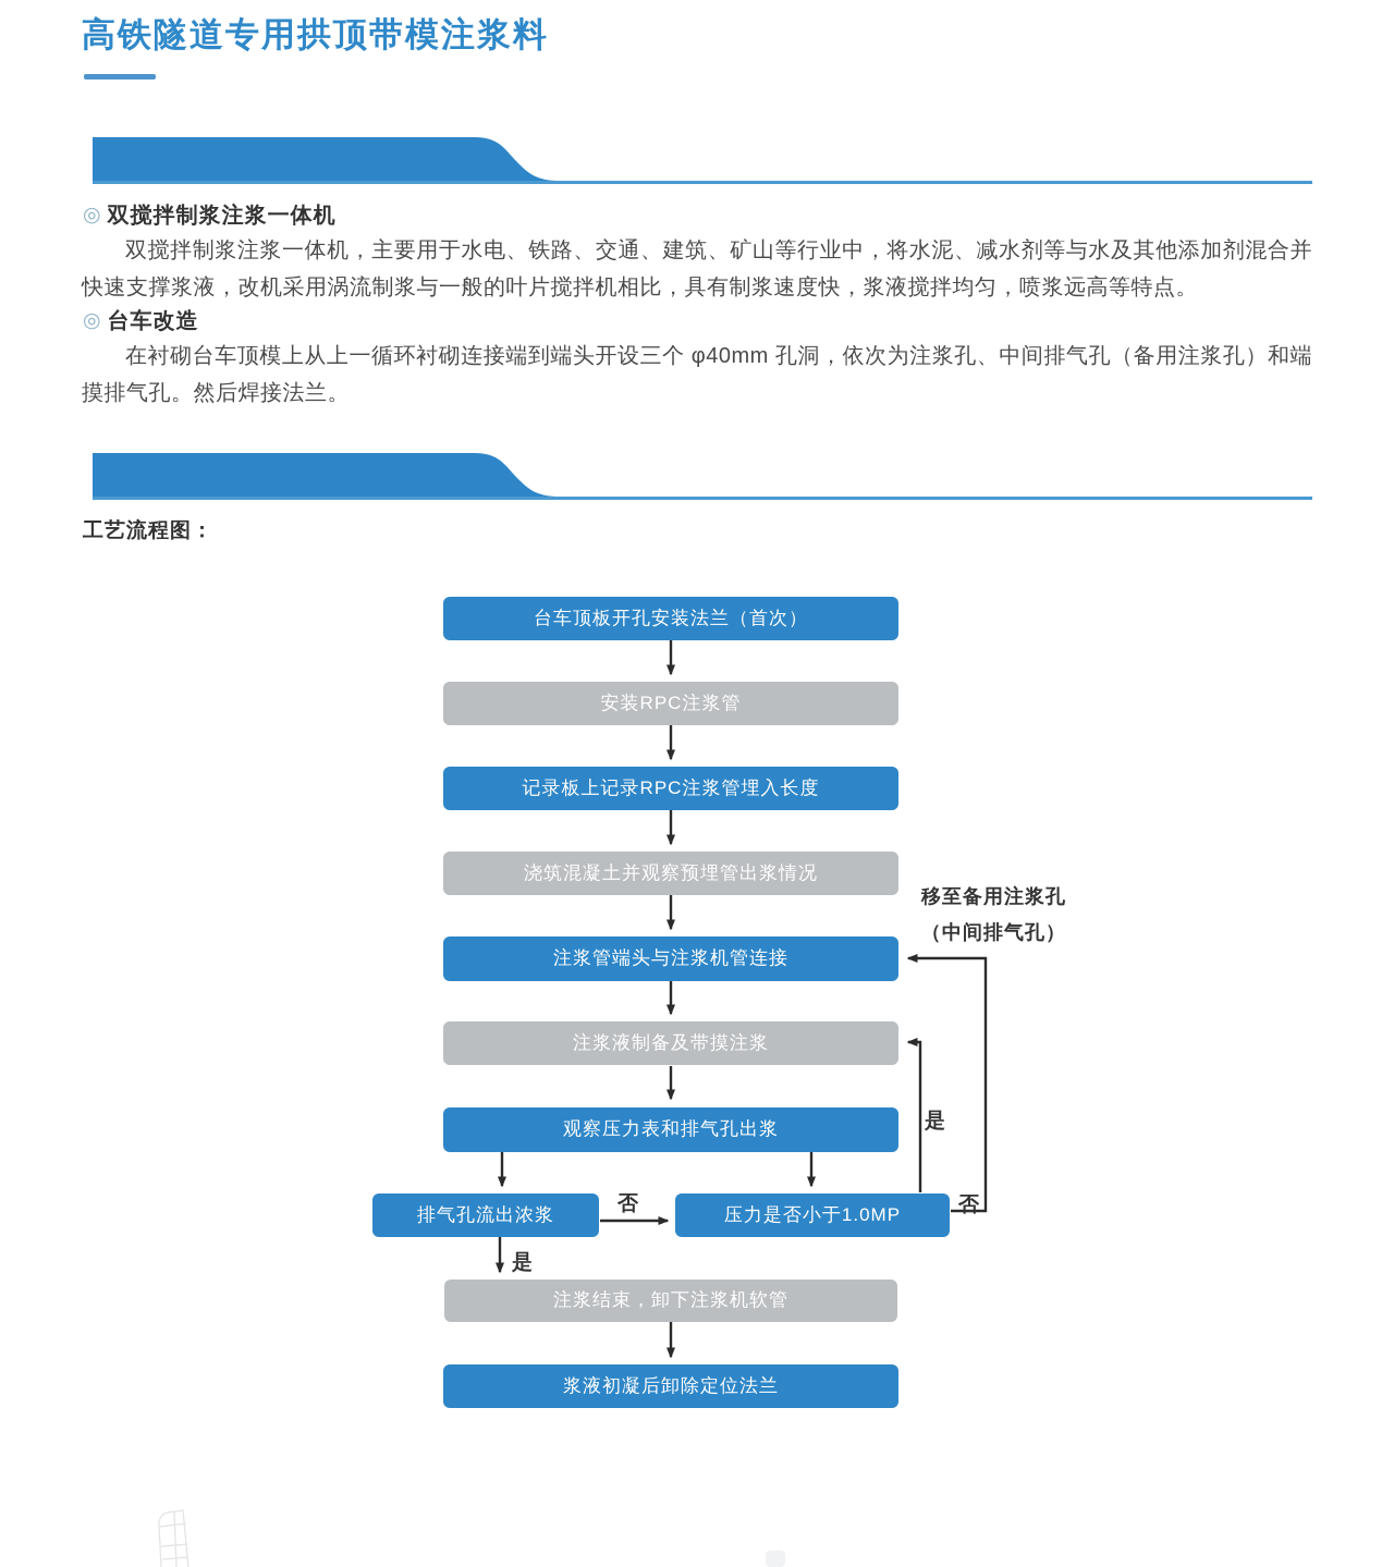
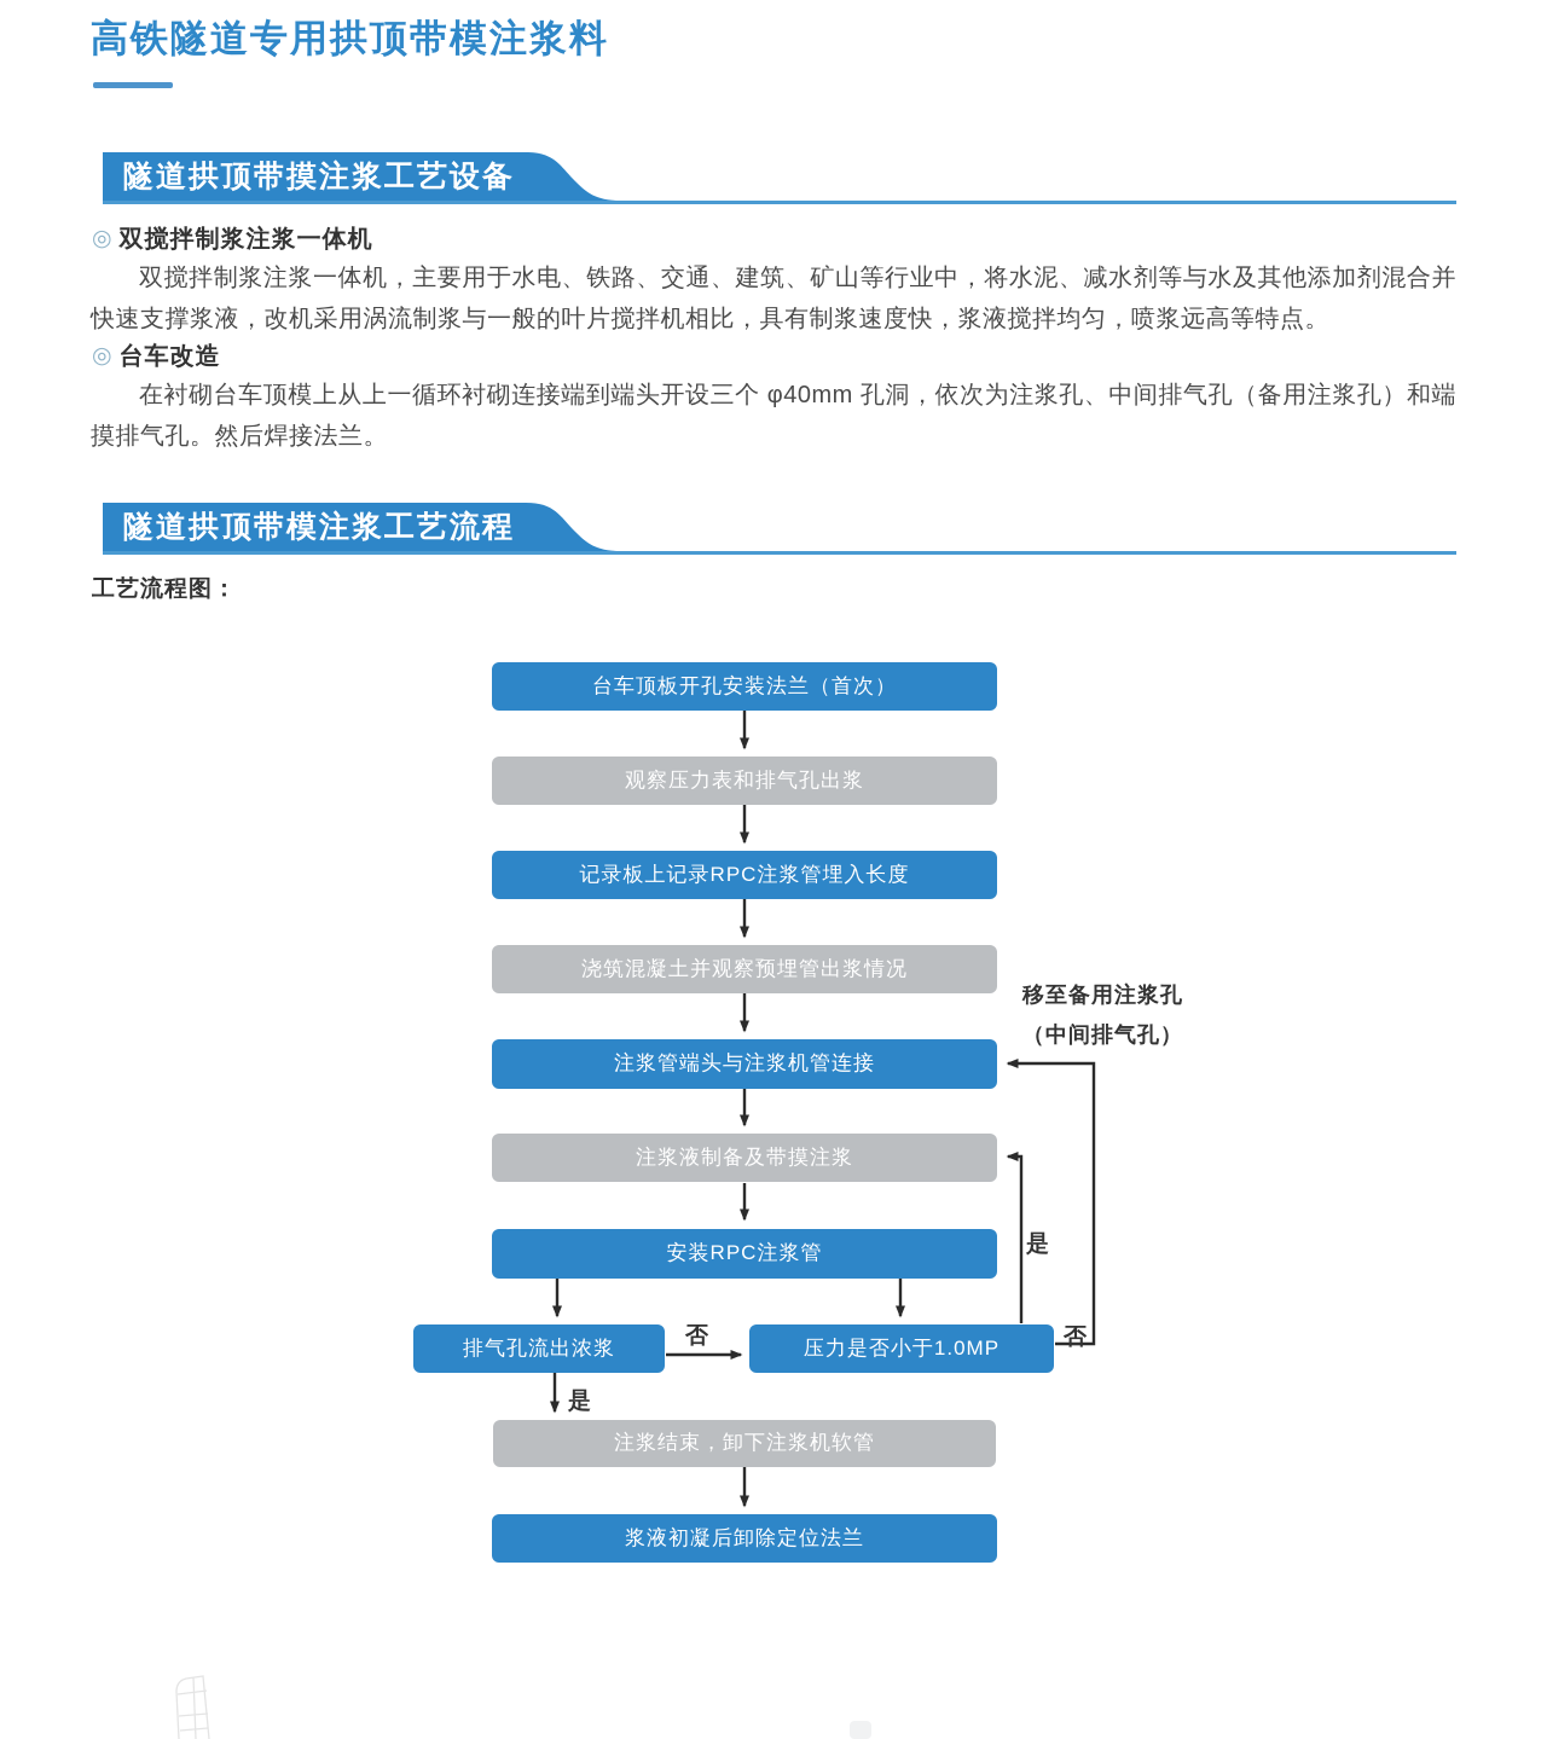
  高铁隧道专用拱顶带模注浆料
+ 隧道拱顶带摸注浆工艺设备
  ◎ 双搅拌制浆注浆一体机
  双搅拌制浆注浆一体机，主要用于水电、铁路、交通、建筑、矿山等行业中，将水泥、减水剂等与水及其他添加剂混合并快速支撑浆液，改机采用涡流制浆与一般的叶片搅拌机相比，具有制浆速度快，浆液搅拌均匀，喷浆远高等特点。
  ◎ 台车改造
  在衬砌台车顶模上从上一循环衬砌连接端到端头开设三个 φ40mm 孔洞，依次为注浆孔、中间排气孔（备用注浆孔）和端摸排气孔。然后焊接法兰。
+ 隧道拱顶带模注浆工艺流程
  工艺流程图：
  台车顶板开孔安装法兰（首次）
- 安装RPC注浆管
+ 观察压力表和排气孔出浆
  记录板上记录RPC注浆管埋入长度
  浇筑混凝土并观察预埋管出浆情况
  注浆管端头与注浆机管连接
  注浆液制备及带摸注浆
- 观察压力表和排气孔出浆
+ 安装RPC注浆管
  排气孔流出浓浆
  压力是否小于1.0MP
  注浆结束，卸下注浆机软管
  浆液初凝后卸除定位法兰
  否
  是
  是
  否
  移至备用注浆孔
  （中间排气孔）
